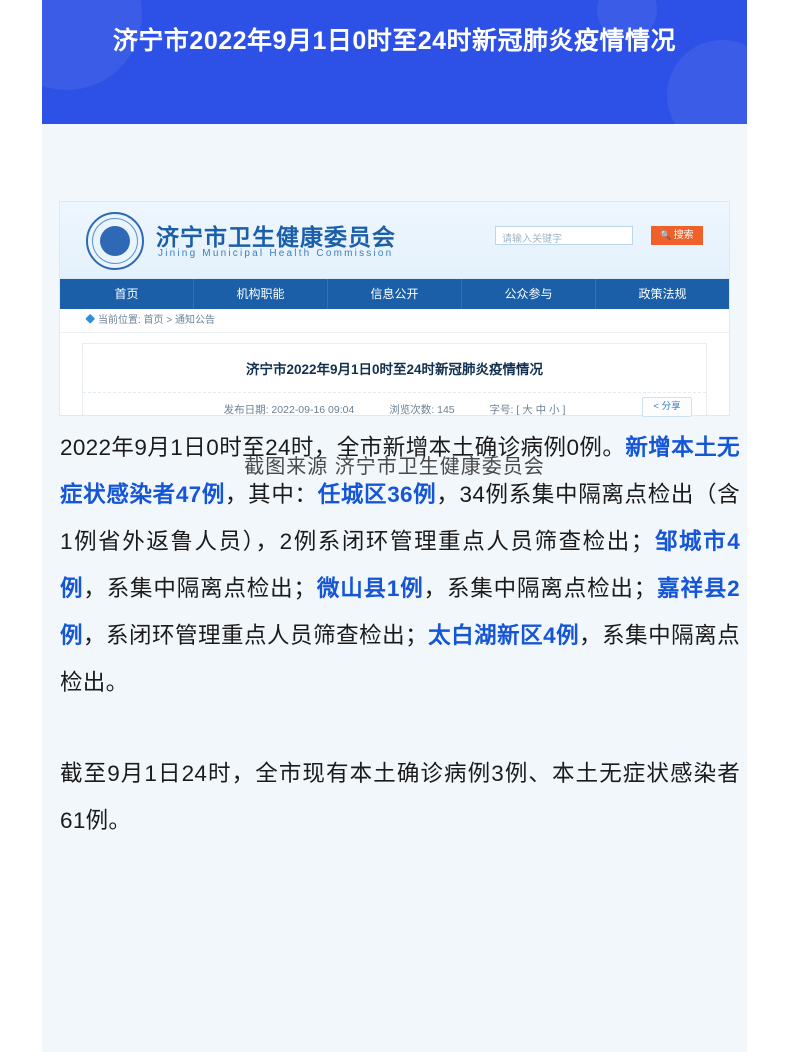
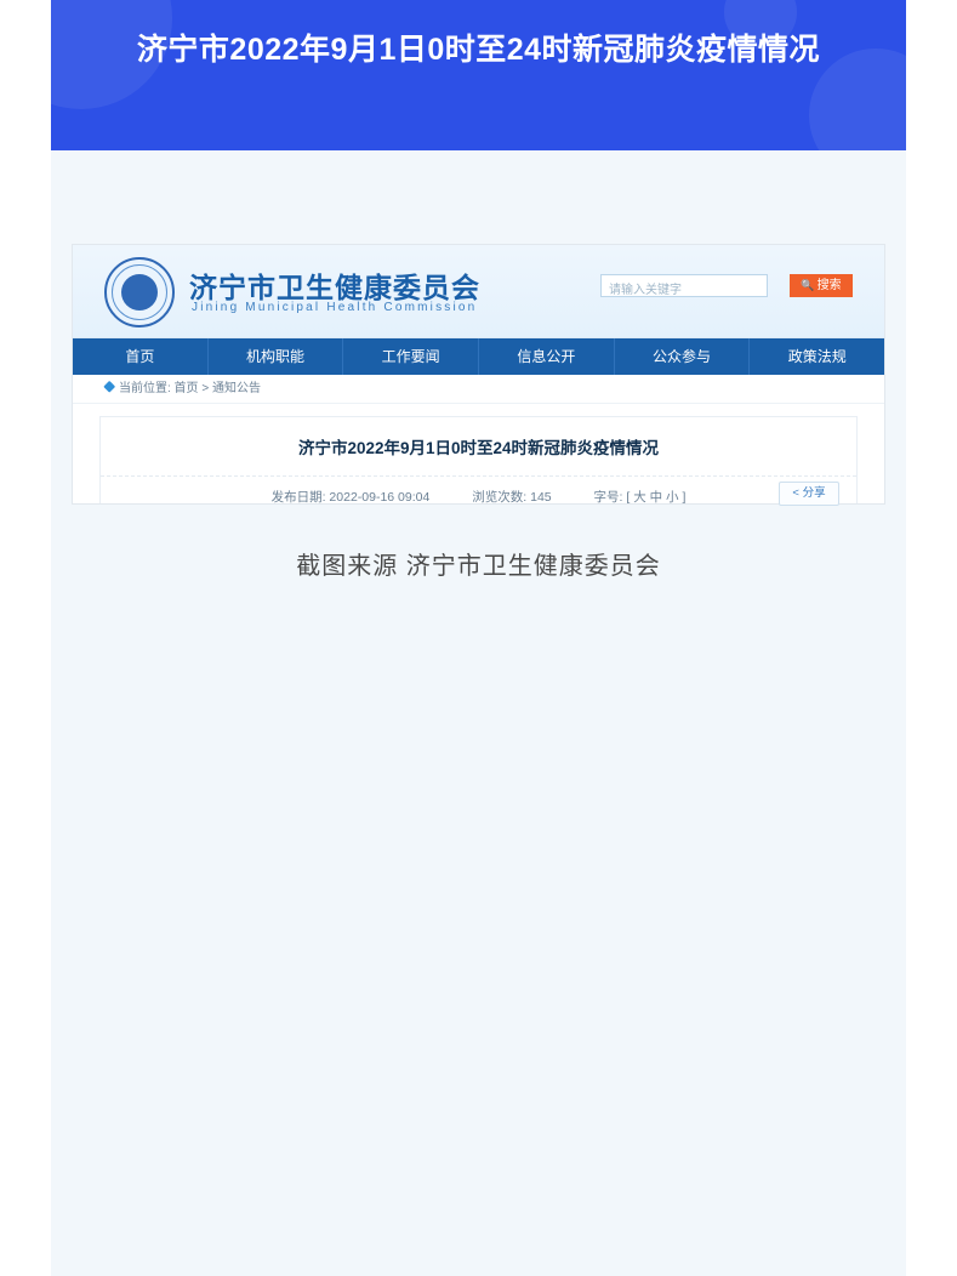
  济宁市2022年9月1日0时至24时新冠肺炎疫情情况
  济宁市卫生健康委员会
  Jining Municipal Health Commission
  请输入关键字
  🔍 搜索
  首页
  机构职能
+ 工作要闻
  信息公开
  公众参与
  政策法规
  当前位置: 首页 > 通知公告
  济宁市2022年9月1日0时至24时新冠肺炎疫情情况
  发布日期: 2022-09-16 09:04 浏览次数: 145 字号: [ 大 中 小 ]
  < 分享
  截图来源 济宁市卫生健康委员会
- 2022年9月1日0时至24时，全市新增本土确诊病例0例。新增本土无症状感染者47例，其中：任城区36例，34例系集中隔离点检出（含1例省外返鲁人员），2例系闭环管理重点人员筛查检出；邹城市4例，系集中隔离点检出；微山县1例，系集中隔离点检出；嘉祥县2例，系闭环管理重点人员筛查检出；太白湖新区4例，系集中隔离点检出。
- 截至9月1日24时，全市现有本土确诊病例3例、本土无症状感染者61例。
